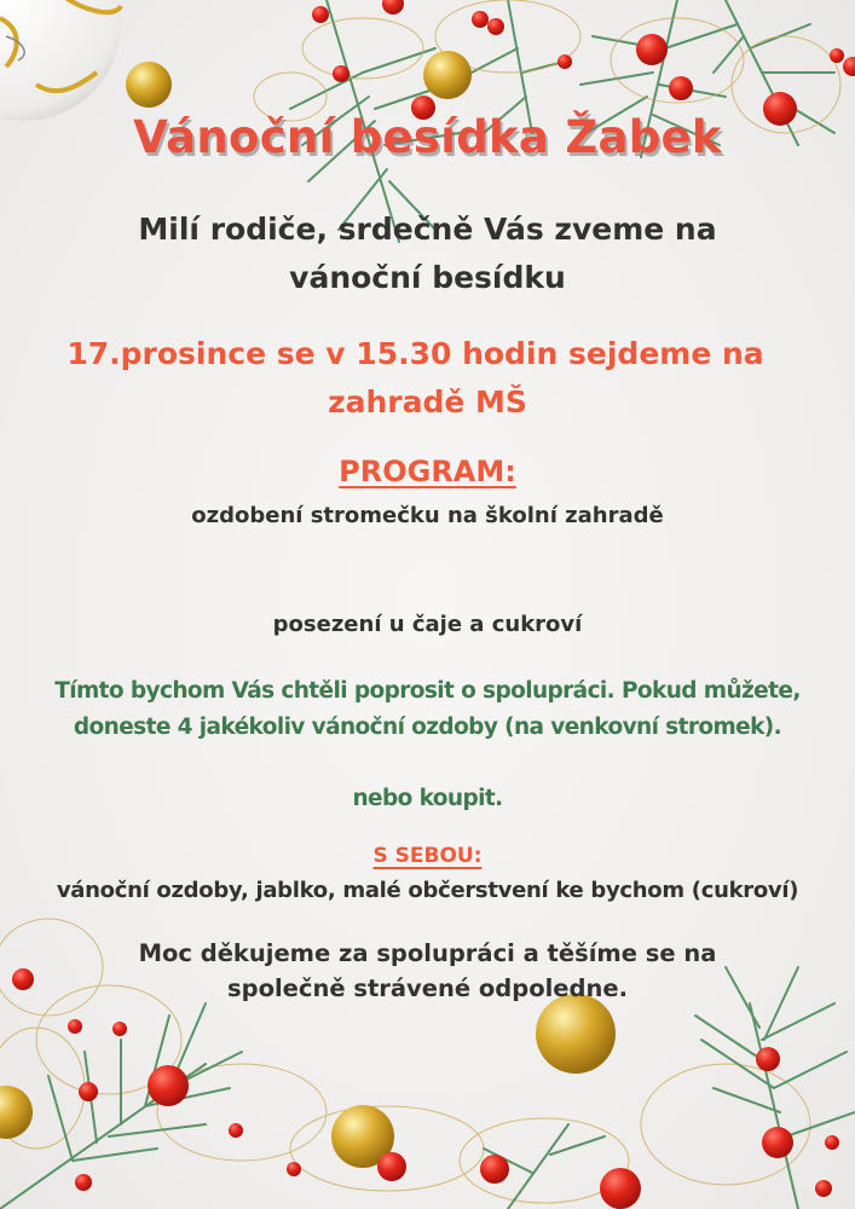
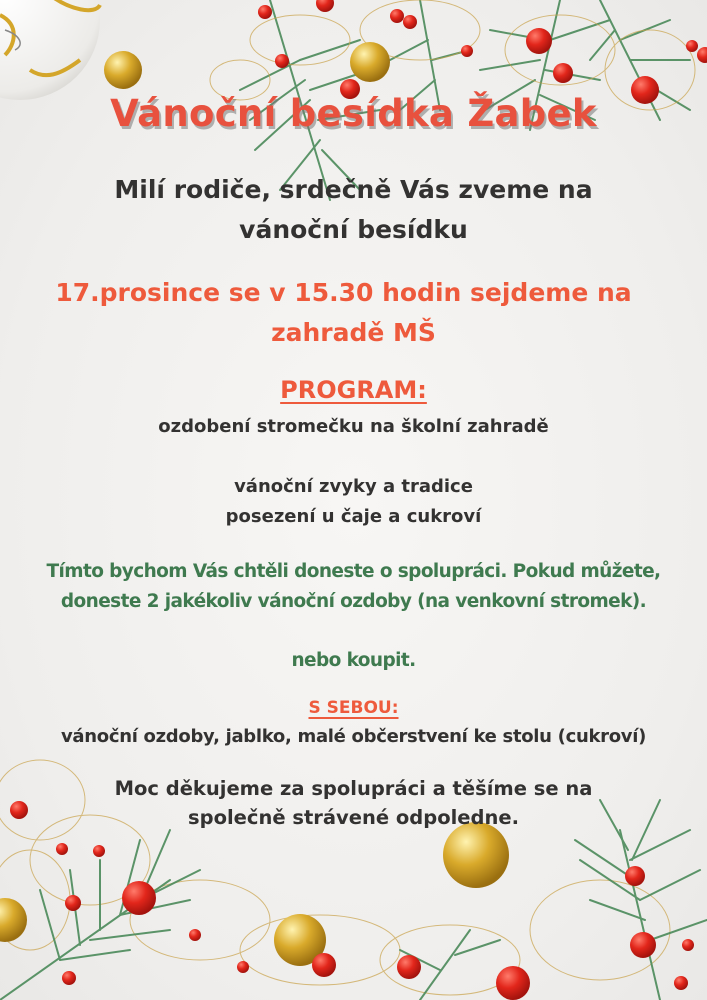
  Vánoční besídka Žabek
  Milí rodiče, srdečně Vás zveme na
  vánoční besídku
  17.prosince se v 15.30 hodin sejdeme na
  zahradě MŠ
  PROGRAM:
  ozdobení stromečku na školní zahradě
+ vánoční zvyky a tradice
  posezení u čaje a cukroví
- Tímto bychom Vás chtěli poprosit o spolupráci. Pokud můžete,
+ Tímto bychom Vás chtěli doneste o spolupráci. Pokud můžete,
- doneste 4 jakékoliv vánoční ozdoby (na venkovní stromek).
+ doneste 2 jakékoliv vánoční ozdoby (na venkovní stromek).
  nebo koupit.
  S SEBOU:
- vánoční ozdoby, jablko, malé občerstvení ke bychom (cukroví)
+ vánoční ozdoby, jablko, malé občerstvení ke stolu (cukroví)
  Moc děkujeme za spolupráci a těšíme se na
  společně strávené odpoledne.
